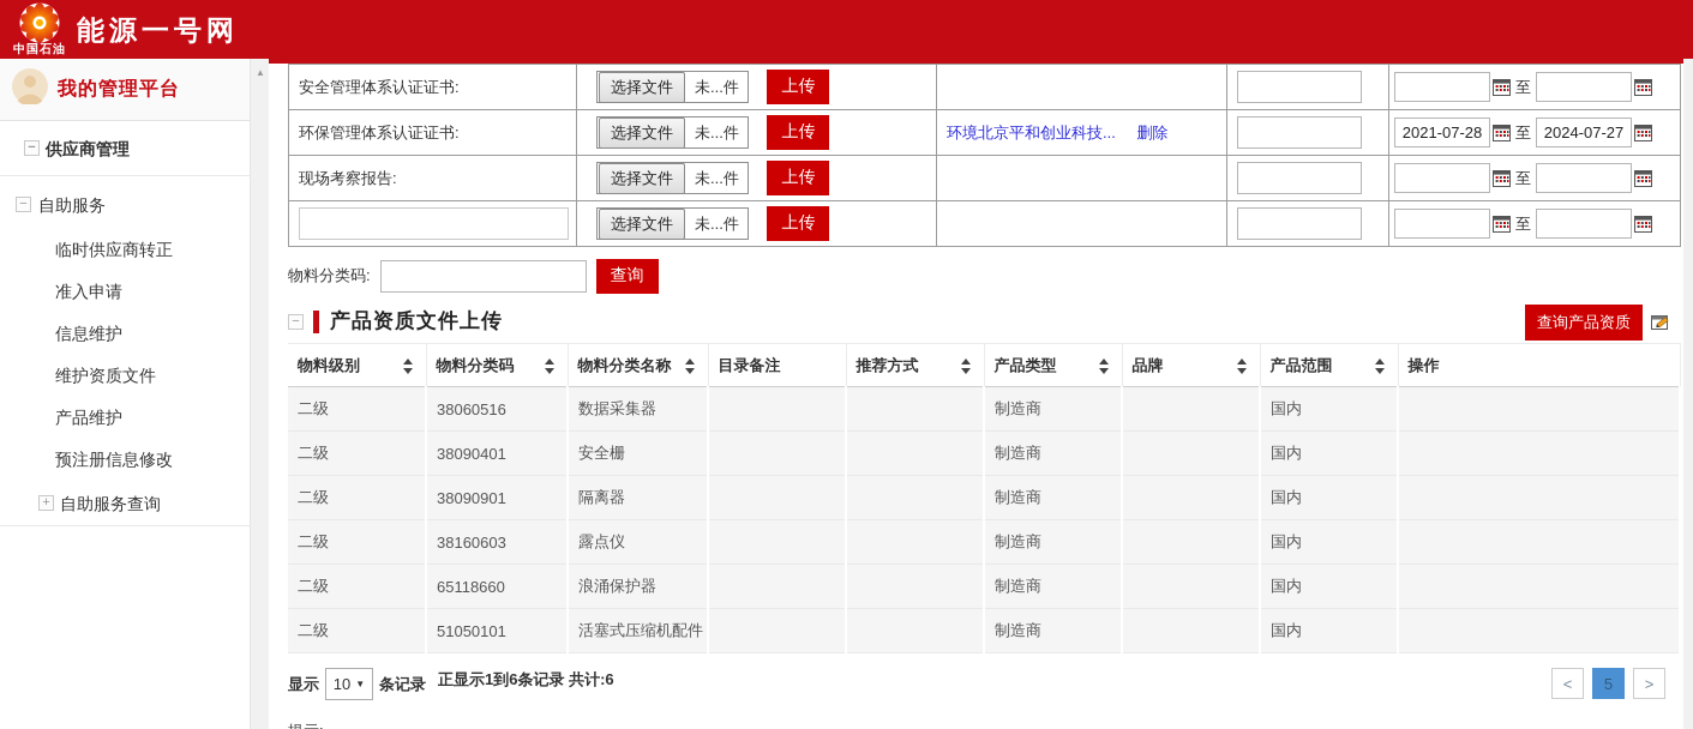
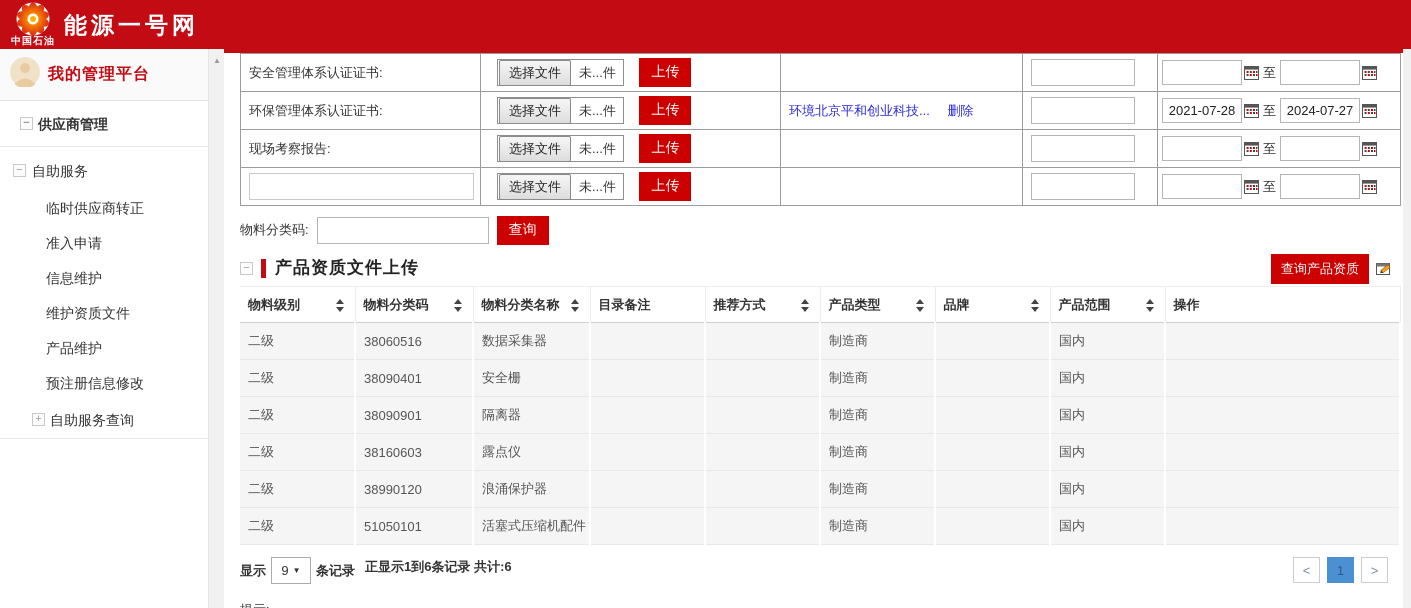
  中国石油
  能源一号网
  我的管理平台
  −
  供应商管理
  −
  自助服务
  临时供应商转正
  准入申请
  信息维护
  维护资质文件
  产品维护
  预注册信息修改
  +
  自助服务查询
  ▲
  安全管理体系认证证书:	选择文件 未...件 上传			至
  环保管理体系认证证书:	选择文件 未...件 上传	环境北京平和创业科技... 删除		2021-07-28 至 2024-07-27
  现场考察报告:	选择文件 未...件 上传			至
  	选择文件 未...件 上传			至
  物料分类码:
  查询
  −
  产品资质文件上传
  查询产品资质
  物料级别	物料分类码	物料分类名称	目录备注	推荐方式	产品类型	品牌	产品范围	操作
  二级	38060516	数据采集器			制造商		国内
  二级	38090401	安全栅			制造商		国内
  二级	38090901	隔离器			制造商		国内
  二级	38160603	露点仪			制造商		国内
- 二级	65118660	浪涌保护器			制造商		国内
+ 二级	38990120	浪涌保护器			制造商		国内
  二级	51050101	活塞式压缩机配件			制造商		国内
  显示
- 10
+ 9
  ▼
  条记录
  正显示1到6条记录 共计:6
  <
- 5
+ 1
  >
